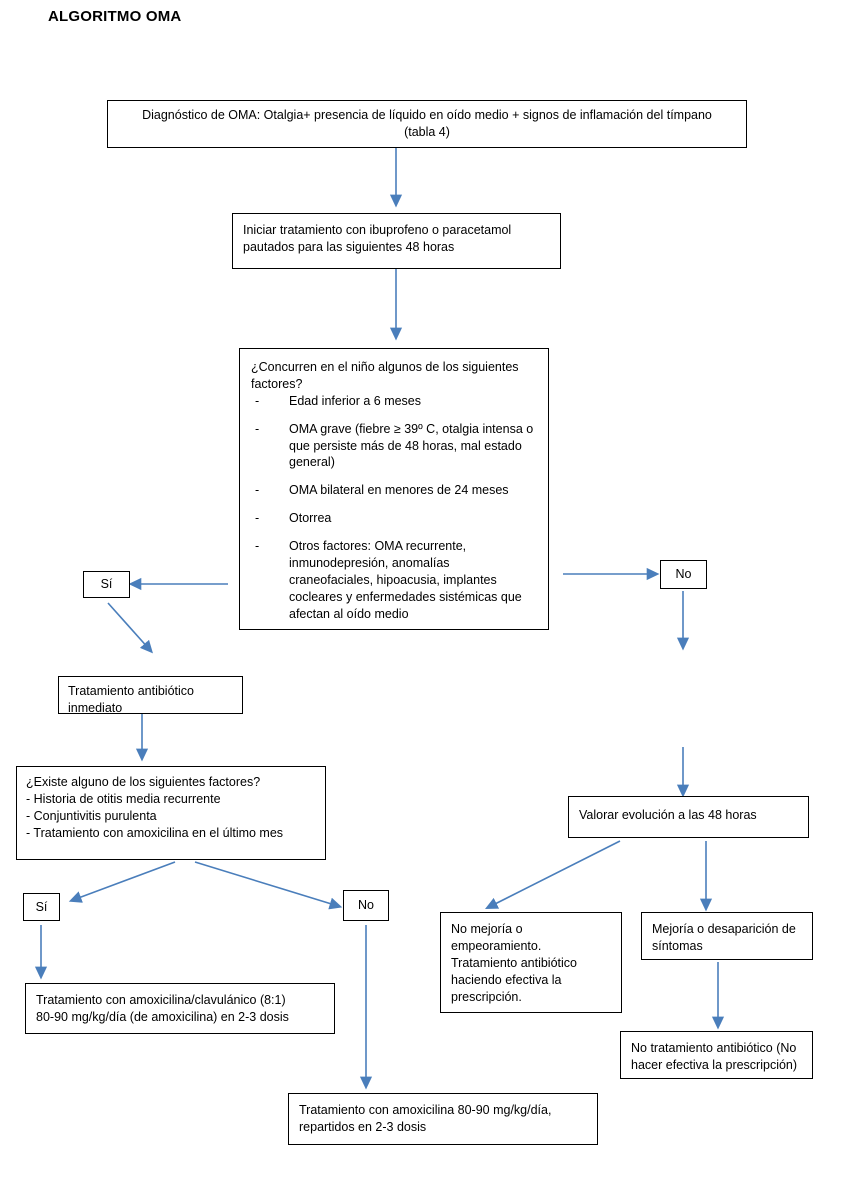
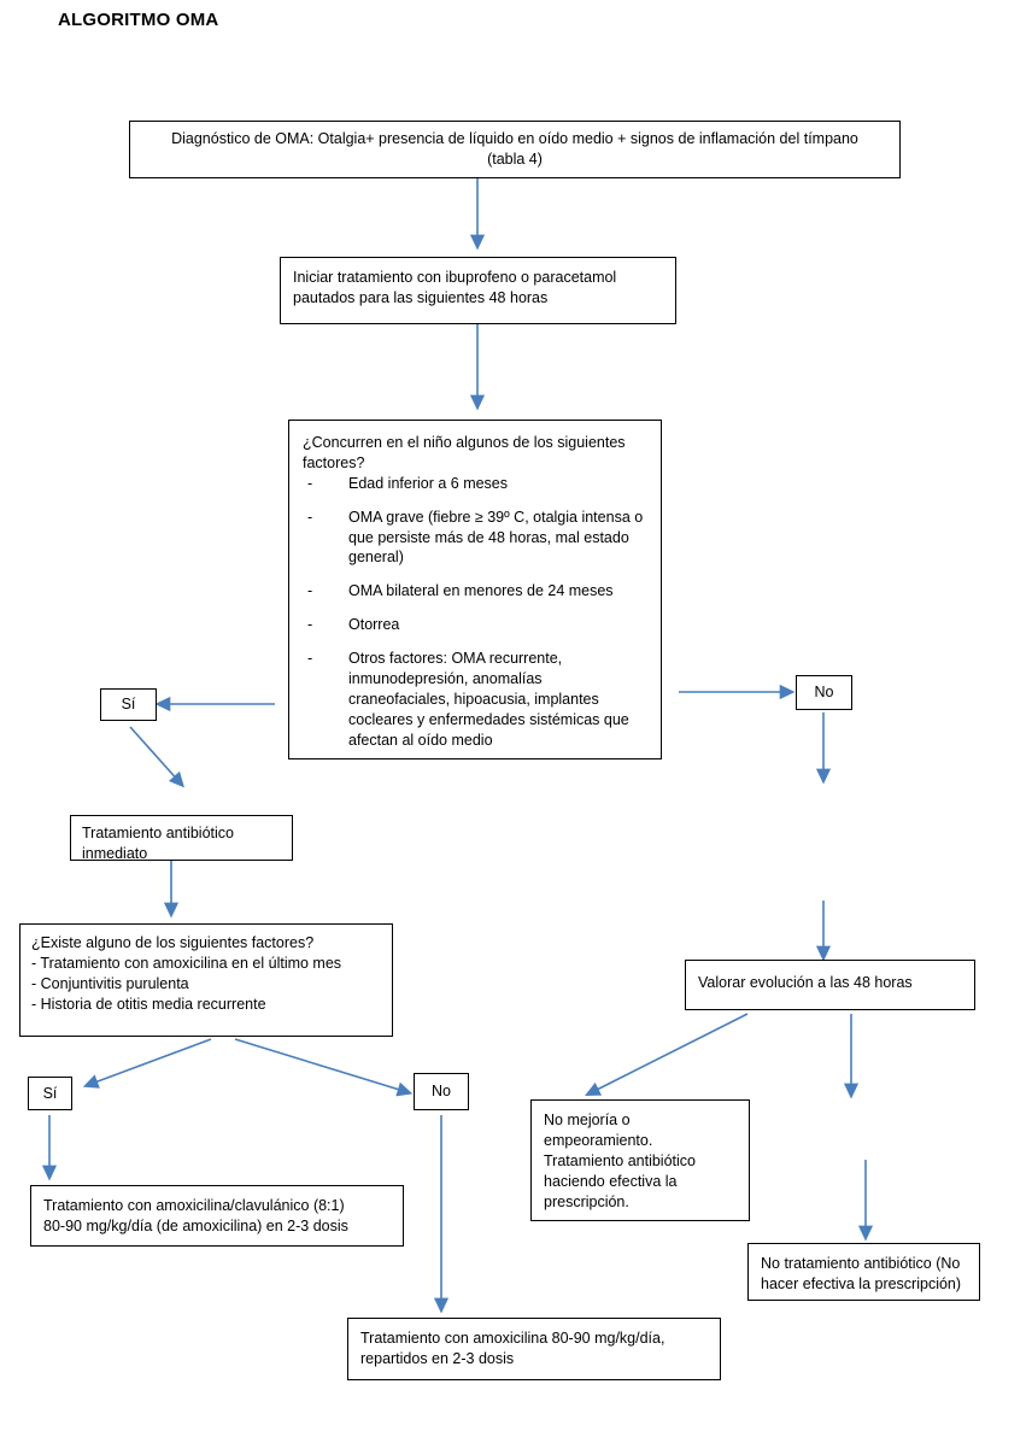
  ALGORITMO OMA
  Diagnóstico de OMA: Otalgia+ presencia de líquido en oído medio + signos de inflamación del tímpano
  (tabla 4)
  Iniciar tratamiento con ibuprofeno o paracetamol
  pautados para las siguientes 48 horas
  ¿Concurren en el niño algunos de los siguientes factores?
  -
  Edad inferior a 6 meses
  -
  OMA grave (fiebre ≥ 39º C, otalgia intensa o que persiste más de 48 horas, mal estado general)
  -
  OMA bilateral en menores de 24 meses
  -
  Otorrea
  -
  Otros factores: OMA recurrente, inmunodepresión, anomalías craneofaciales, hipoacusia, implantes cocleares y enfermedades sistémicas que afectan al oído medio
  Sí
  No
  Tratamiento antibiótico
  inmediato
  ¿Existe alguno de los siguientes factores?
- - Historia de otitis media recurrente
+ - Tratamiento con amoxicilina en el último mes
  - Conjuntivitis purulenta
- - Tratamiento con amoxicilina en el último mes
+ - Historia de otitis media recurrente
  Sí
  No
  Tratamiento con amoxicilina/clavulánico (8:1)
  80-90 mg/kg/día (de amoxicilina) en 2-3 dosis
  Tratamiento con amoxicilina 80-90 mg/kg/día,
  repartidos en 2-3 dosis
  Valorar evolución a las 48 horas
  No mejoría o
  empeoramiento.
  Tratamiento antibiótico
  haciendo efectiva la
  prescripción.
- Mejoría o desaparición de
- síntomas
  No tratamiento antibiótico (No
  hacer efectiva la prescripción)
